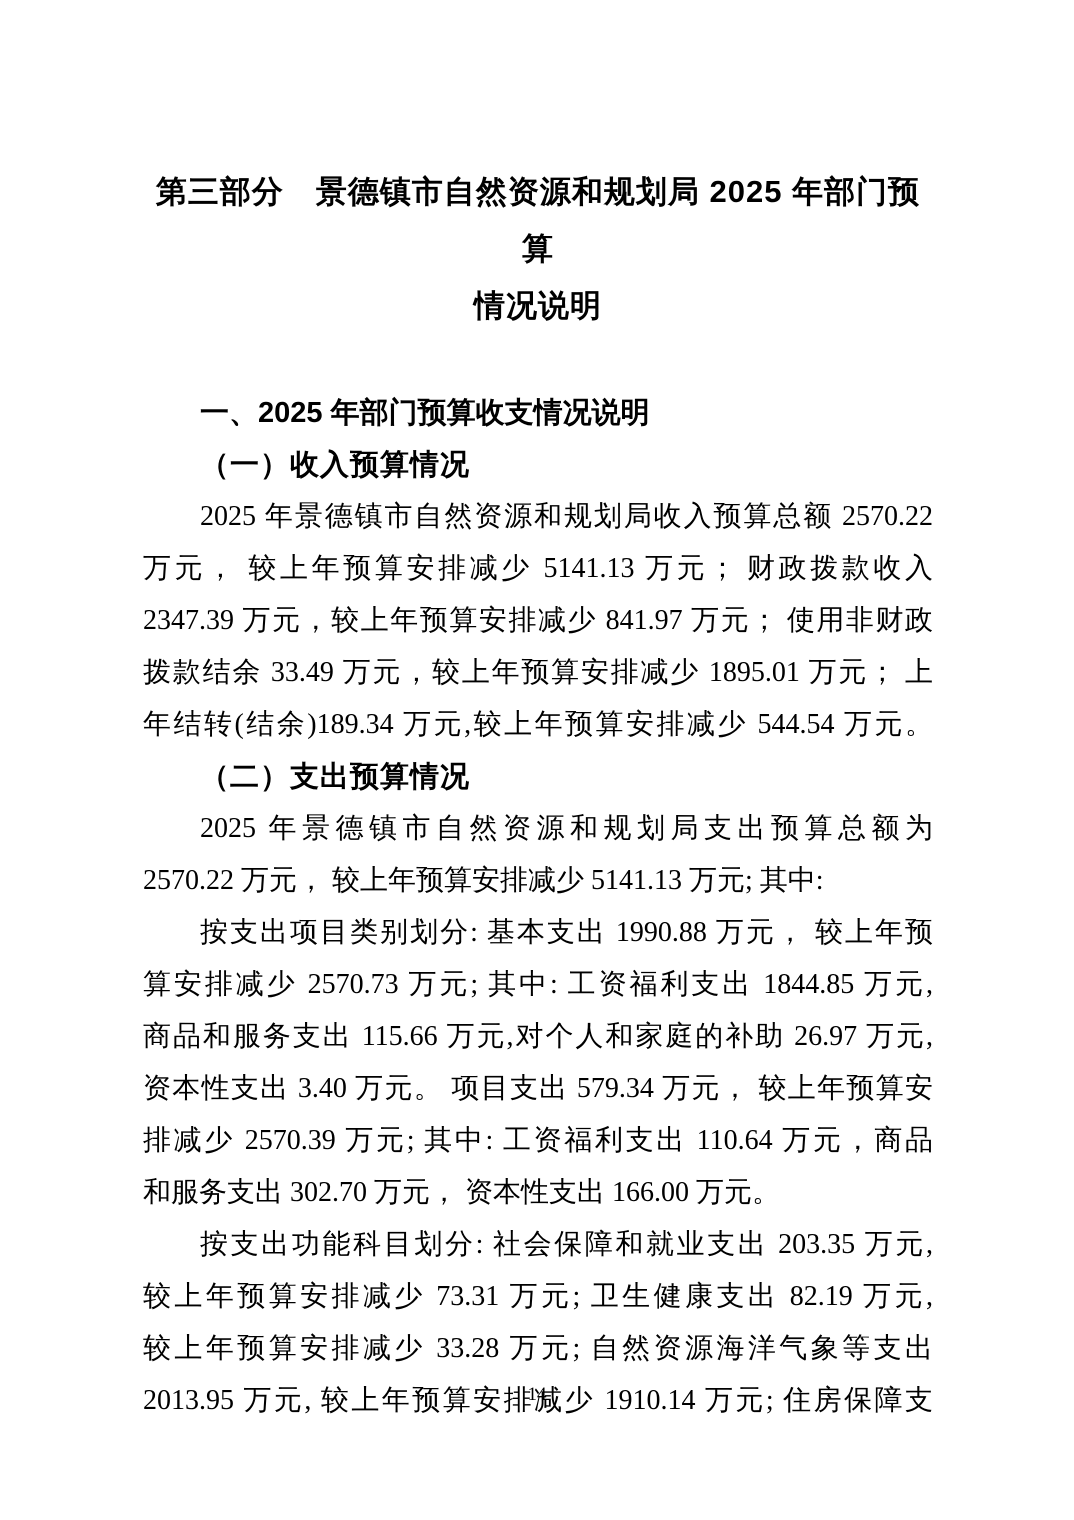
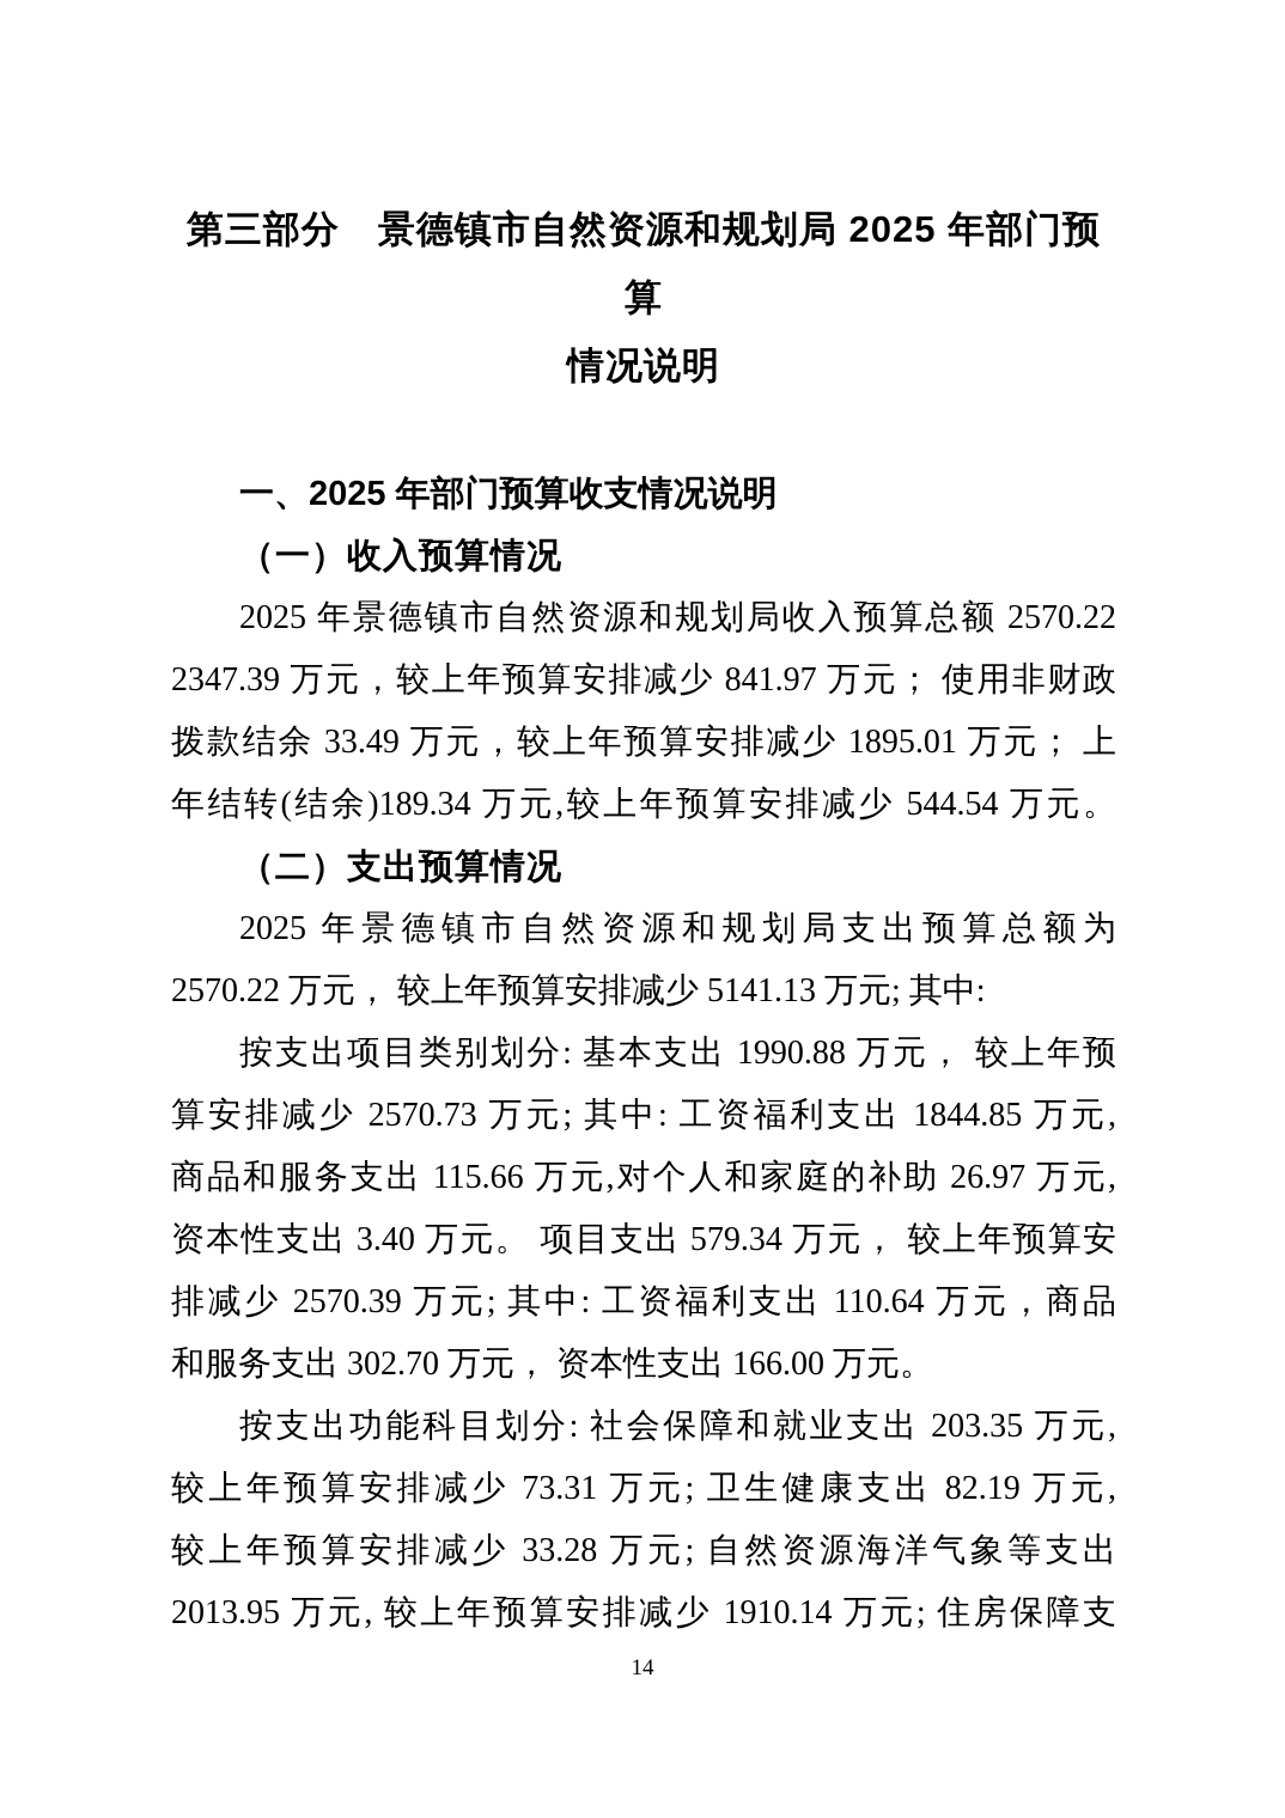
  第三部分 景德镇市自然资源和规划局 2025 年部门预算
  情况说明
  一、2025 年部门预算收支情况说明
  （一）收入预算情况
  2025 年景德镇市自然资源和规划局收入预算总额 2570.22
- 万元， 较上年预算安排减少 5141.13 万元； 财政拨款收入
  2347.39 万元，较上年预算安排减少 841.97 万元； 使用非财政
  拨款结余 33.49 万元，较上年预算安排减少 1895.01 万元； 上
  年结转(结余)189.34 万元,较上年预算安排减少 544.54 万元。
  （二）支出预算情况
  2025 年景德镇市自然资源和规划局支出预算总额为
  2570.22 万元， 较上年预算安排减少 5141.13 万元; 其中:
  按支出项目类别划分: 基本支出 1990.88 万元， 较上年预
  算安排减少 2570.73 万元; 其中: 工资福利支出 1844.85 万元,
  商品和服务支出 115.66 万元,对个人和家庭的补助 26.97 万元,
  资本性支出 3.40 万元。 项目支出 579.34 万元， 较上年预算安
  排减少 2570.39 万元; 其中: 工资福利支出 110.64 万元，商品
  和服务支出 302.70 万元， 资本性支出 166.00 万元。
  按支出功能科目划分: 社会保障和就业支出 203.35 万元,
  较上年预算安排减少 73.31 万元; 卫生健康支出 82.19 万元,
  较上年预算安排减少 33.28 万元; 自然资源海洋气象等支出
  2013.95 万元, 较上年预算安排减少 1910.14 万元; 住房保障支
  14
